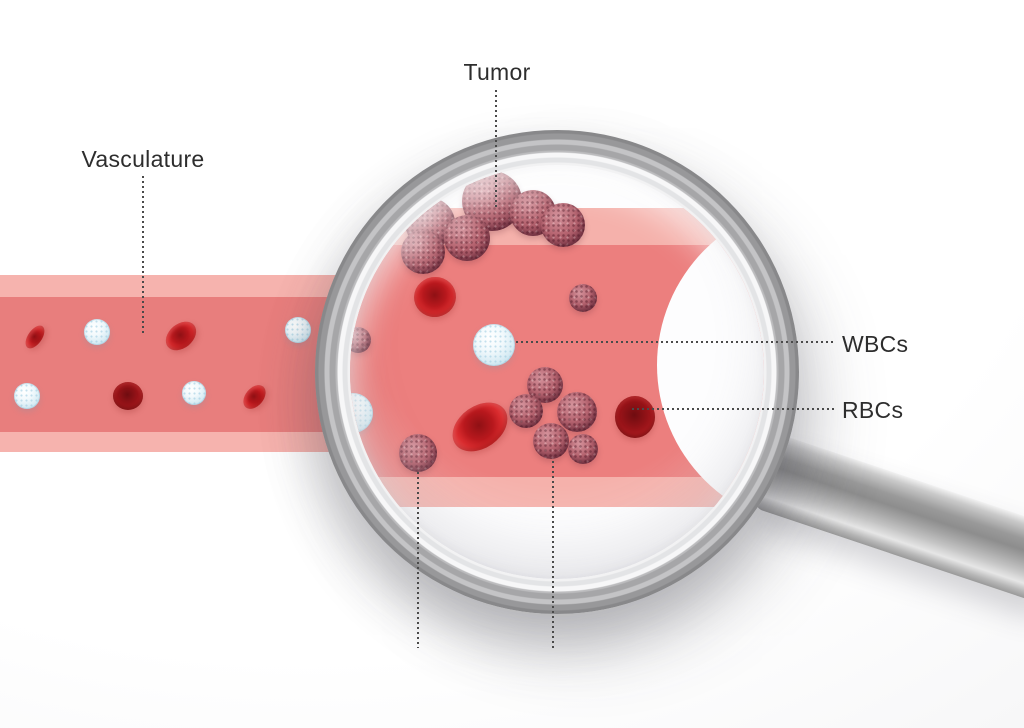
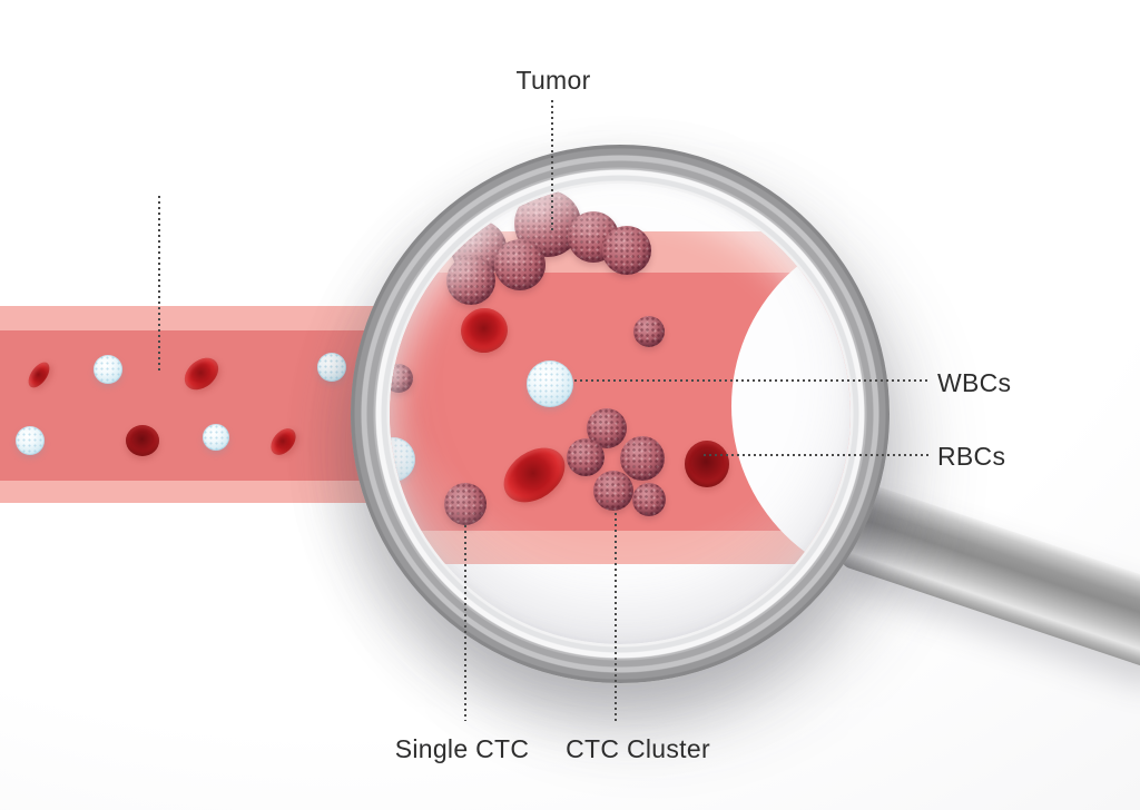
  Tumor
- Vasculature
  WBCs
  RBCs
+ Single CTC
+ CTC Cluster
